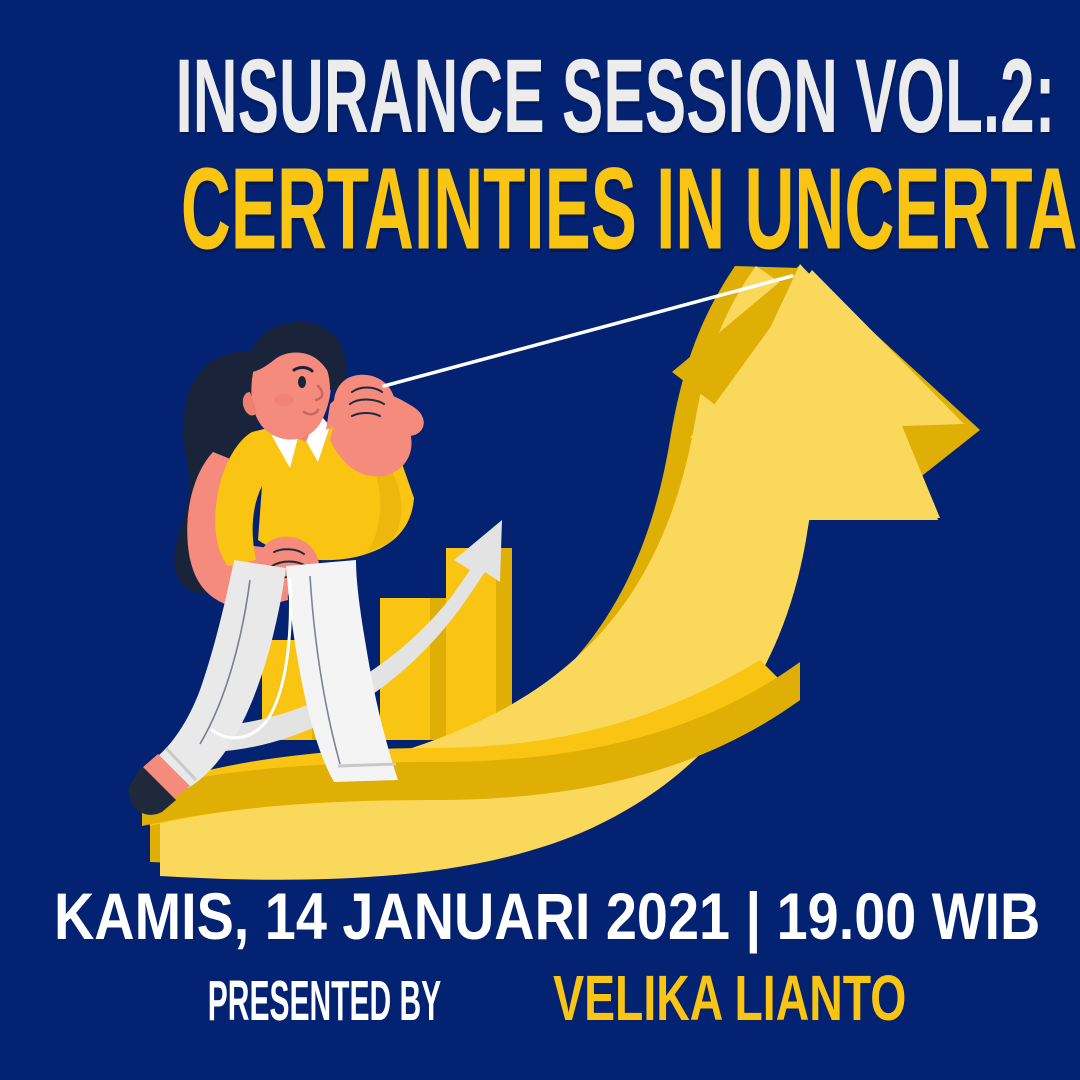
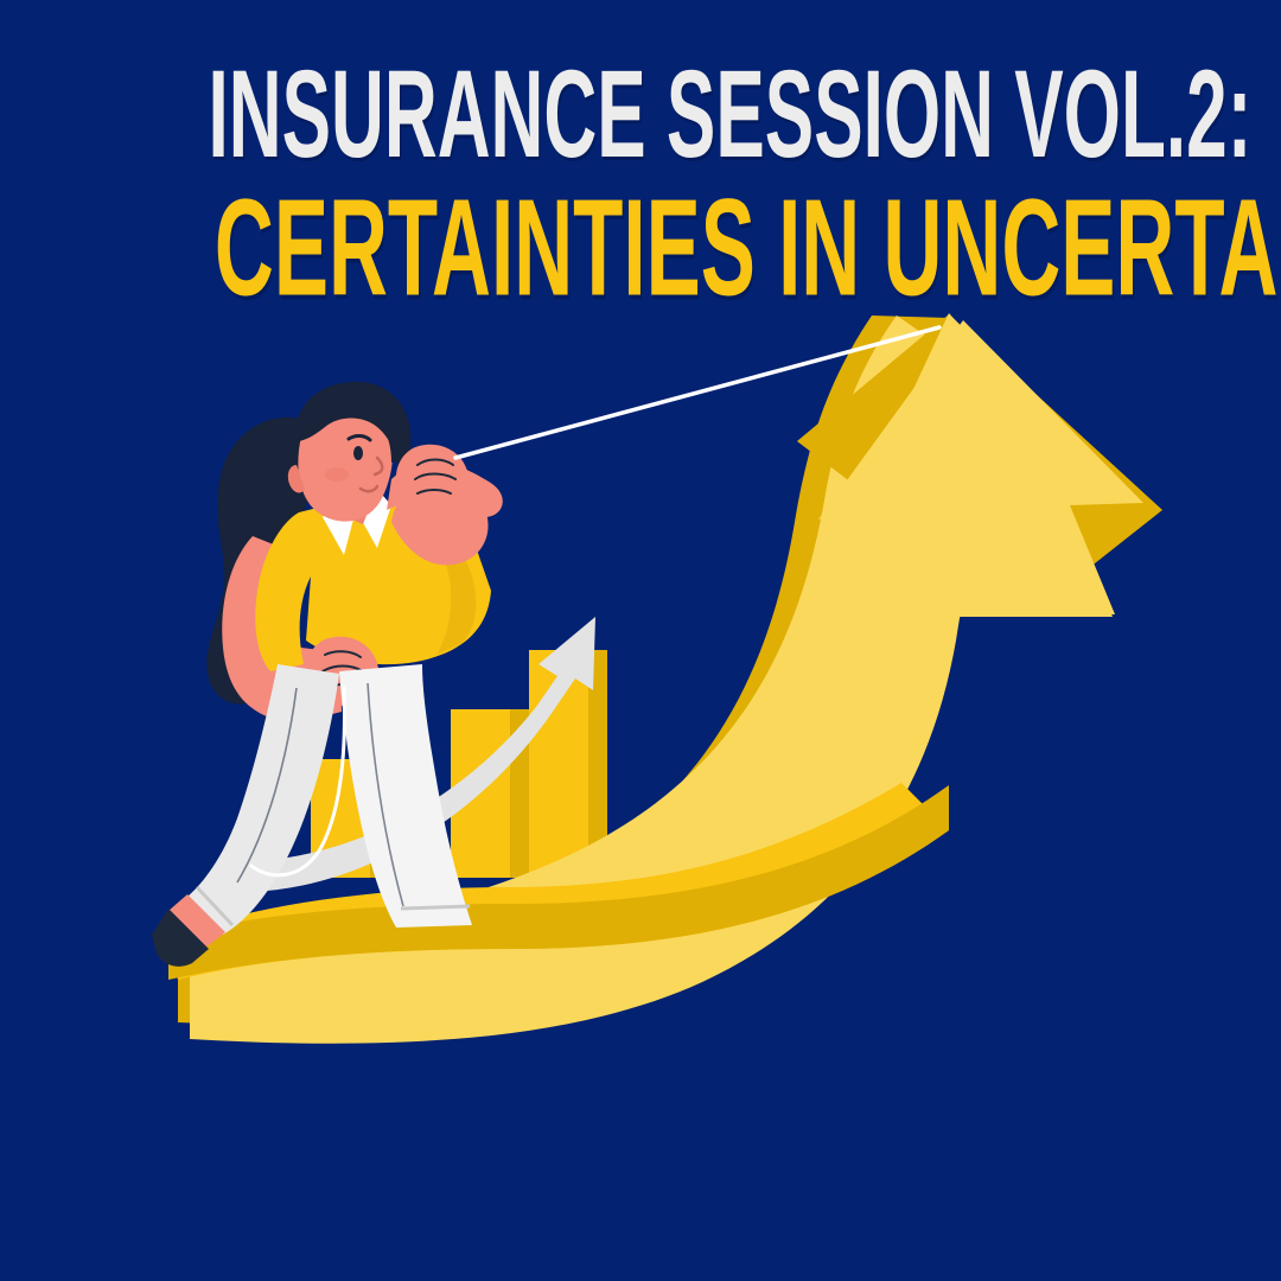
  INSURANCE SESSION VOL.2:
  CERTAINTIES IN UNCERTA
- KAMIS, 14 JANUARI 2021 | 19.00 WIB
- PRESENTED BY VELIKA LIANTO
